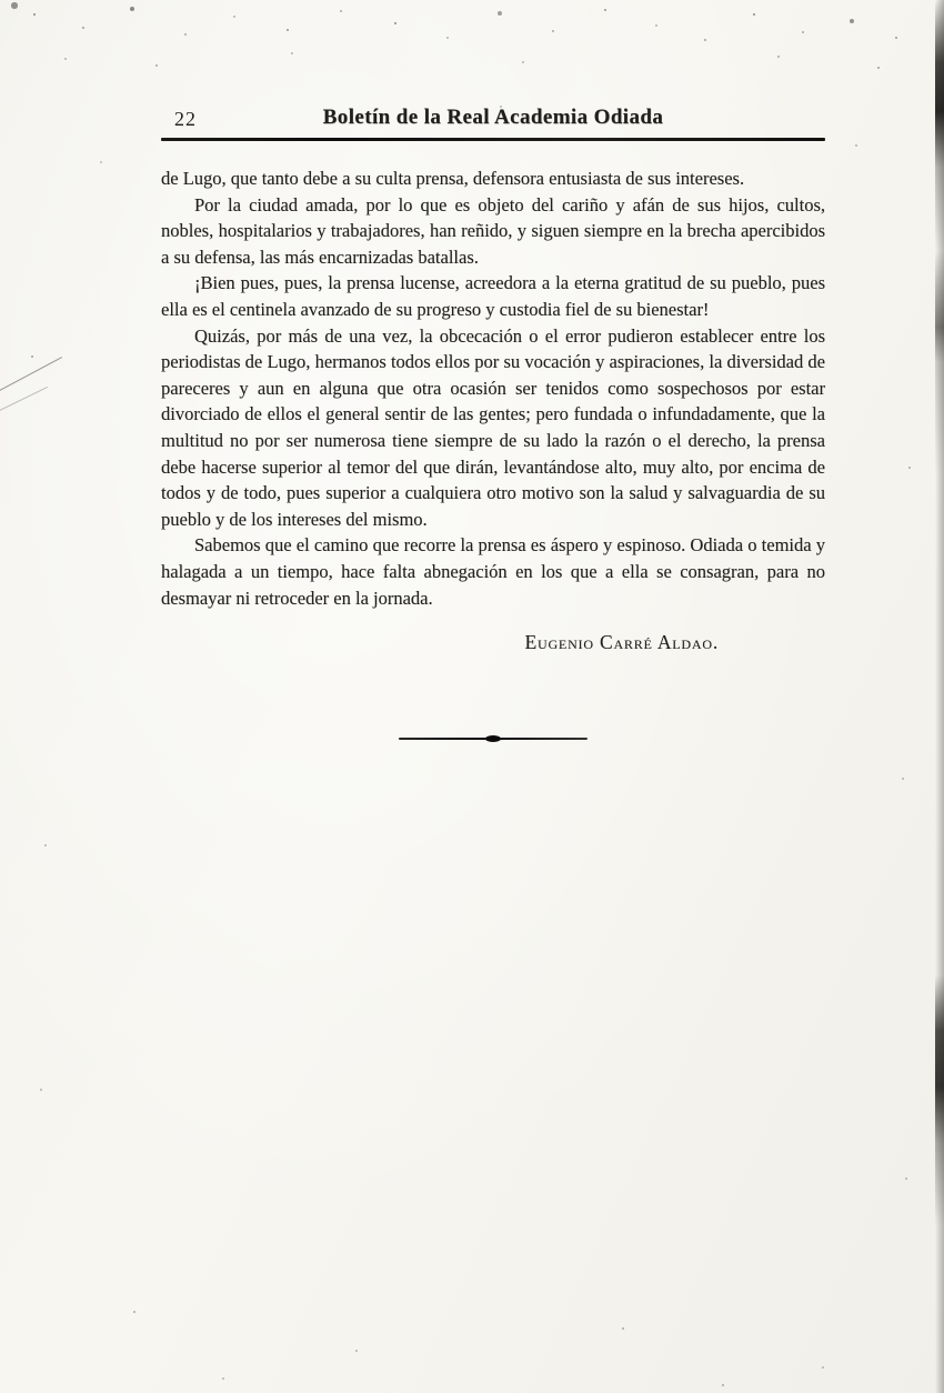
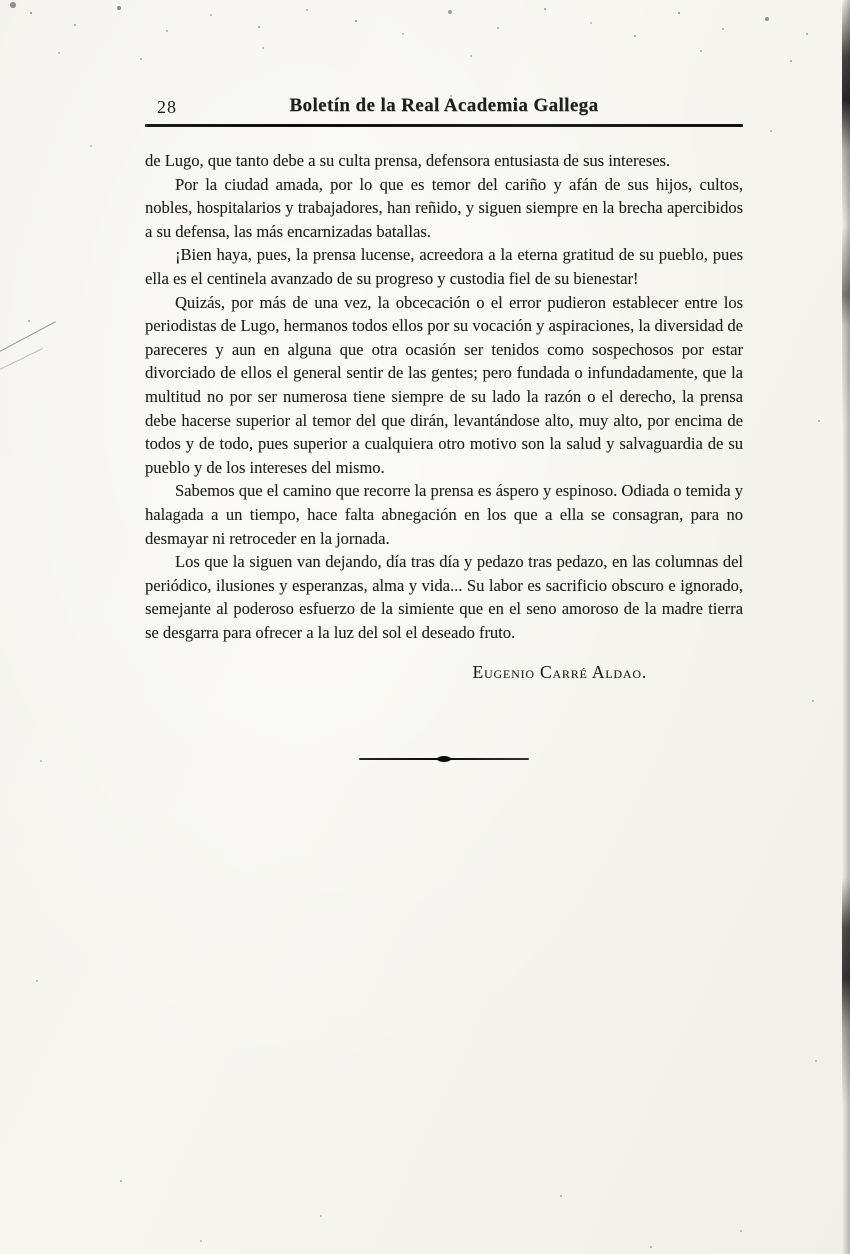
- 22
+ 28
- Boletín de la Real Academia Odiada
+ Boletín de la Real Academia Gallega
  de Lugo, que tanto debe a su culta prensa, defensora entusiasta de sus intereses.
- Por la ciudad amada, por lo que es objeto del cariño y afán de sus hijos, cultos, nobles, hospitalarios y trabajadores, han reñido, y siguen siempre en la brecha apercibidos a su defensa, las más encarnizadas batallas.
+ Por la ciudad amada, por lo que es temor del cariño y afán de sus hijos, cultos, nobles, hospitalarios y trabajadores, han reñido, y siguen siempre en la brecha apercibidos a su defensa, las más encarnizadas batallas.
- ¡Bien pues, pues, la prensa lucense, acreedora a la eterna gratitud de su pueblo, pues ella es el centinela avanzado de su progreso y custodia fiel de su bienestar!
+ ¡Bien haya, pues, la prensa lucense, acreedora a la eterna gratitud de su pueblo, pues ella es el centinela avanzado de su progreso y custodia fiel de su bienestar!
  Quizás, por más de una vez, la obcecación o el error pudieron establecer entre los periodistas de Lugo, hermanos todos ellos por su vocación y aspiraciones, la diversidad de pareceres y aun en alguna que otra ocasión ser tenidos como sospechosos por estar divorciado de ellos el general sentir de las gentes; pero fundada o infundadamente, que la multitud no por ser numerosa tiene siempre de su lado la razón o el derecho, la prensa debe hacerse superior al temor del que dirán, levantándose alto, muy alto, por encima de todos y de todo, pues superior a cualquiera otro motivo son la salud y salvaguardia de su pueblo y de los intereses del mismo.
  Sabemos que el camino que recorre la prensa es áspero y espinoso. Odiada o temida y halagada a un tiempo, hace falta abnegación en los que a ella se consagran, para no desmayar ni retroceder en la jornada.
+ Los que la siguen van dejando, día tras día y pedazo tras pedazo, en las columnas del periódico, ilusiones y esperanzas, alma y vida... Su labor es sacrificio obscuro e ignorado, semejante al poderoso esfuerzo de la simiente que en el seno amoroso de la madre tierra se desgarra para ofrecer a la luz del sol el deseado fruto.
  Eugenio Carré Aldao.
